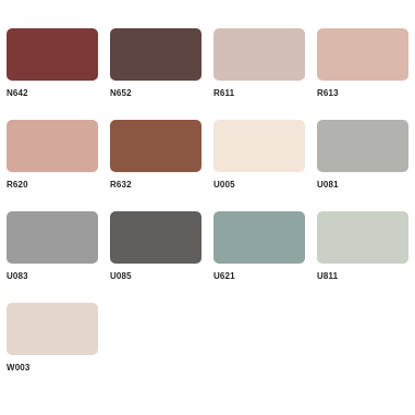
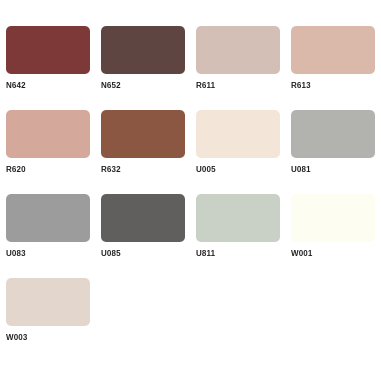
  N642
  N652
  R611
  R613
  R620
  R632
  U005
  U081
  U083
  U085
- U621
  U811
+ W001
  W003
